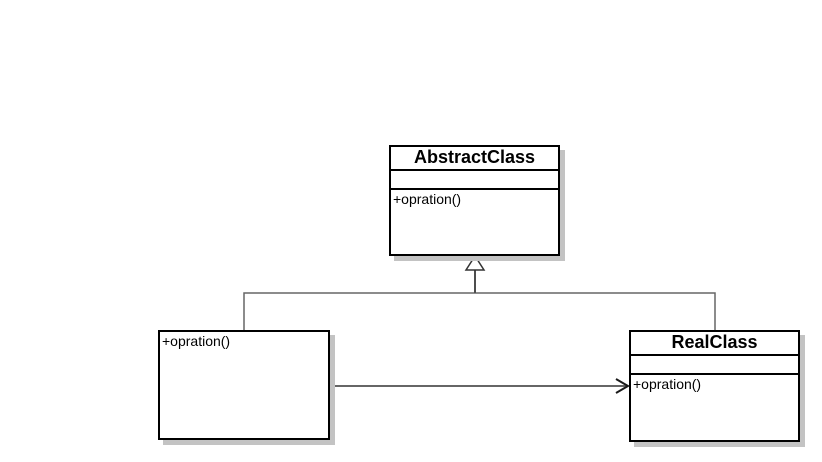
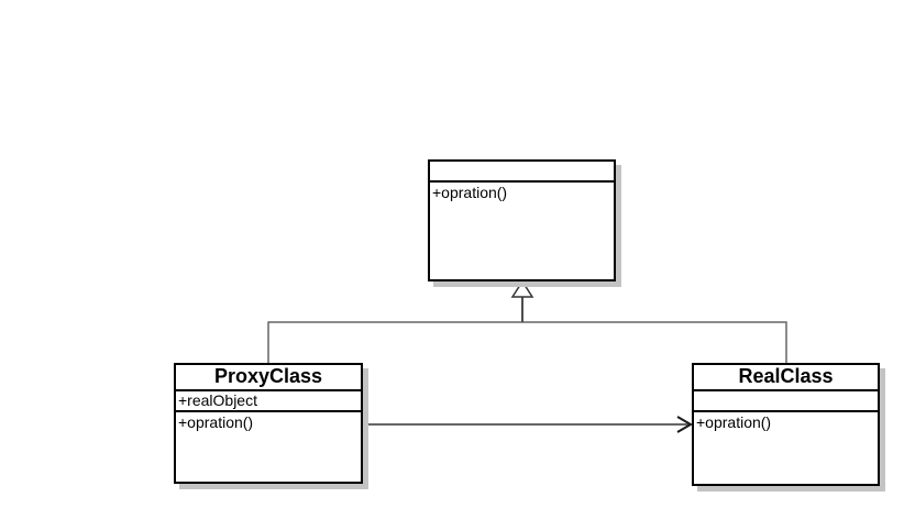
- AbstractClass
  +opration()
+ ProxyClass
+ +realObject
  +opration()
  RealClass
  +opration()
